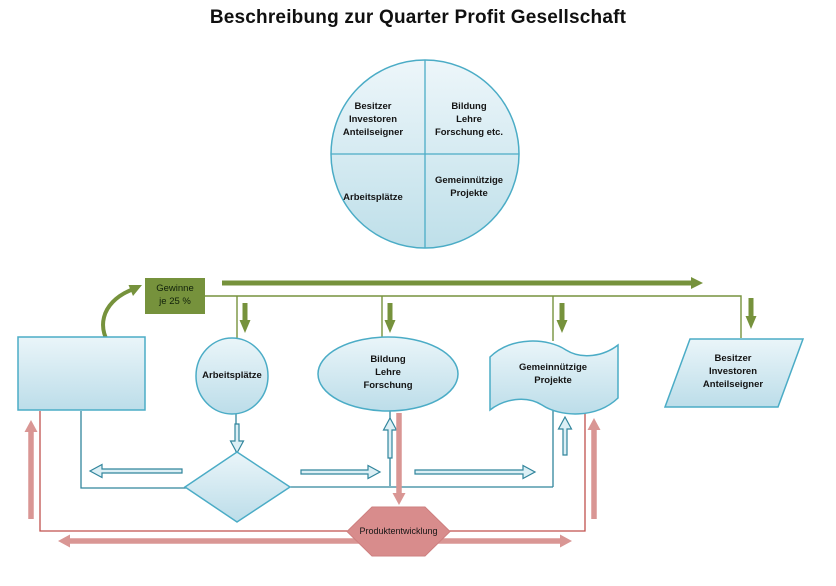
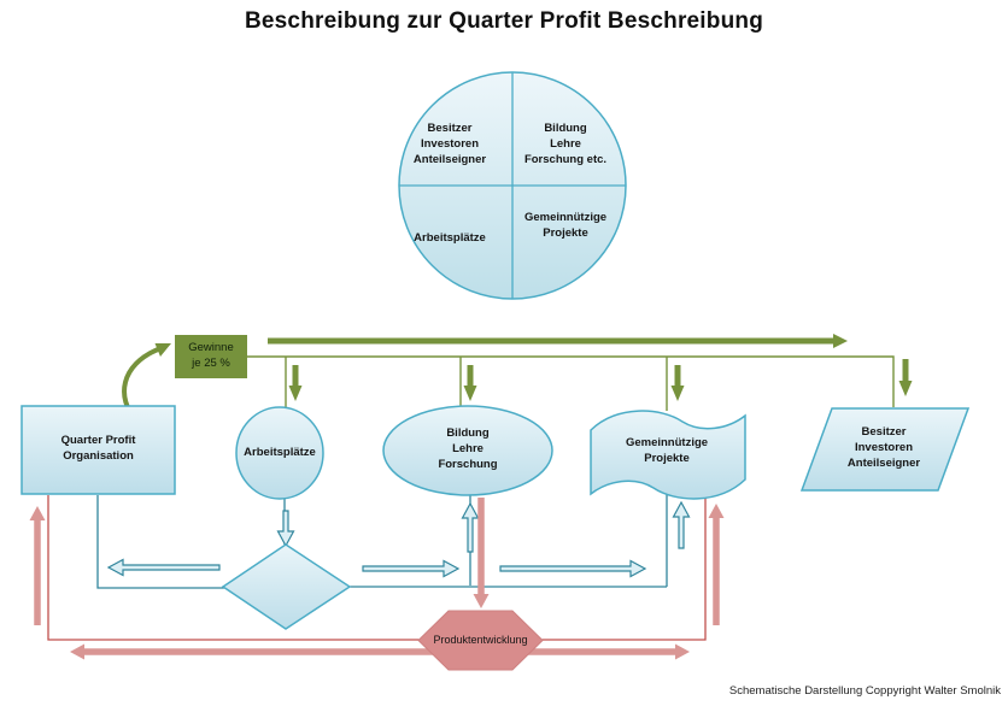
- Beschreibung zur Quarter Profit Gesellschaft
+ Beschreibung zur Quarter Profit Beschreibung
  Besitzer
  Investoren
  Anteilseigner
  Bildung
  Lehre
  Forschung etc.
  Arbeitsplätze
  Gemeinnützige
  Projekte
  Gewinne
  je 25 %
+ Quarter Profit
+ Organisation
  Arbeitsplätze
  Bildung
  Lehre
  Forschung
  Gemeinnützige
  Projekte
  Besitzer
  Investoren
  Anteilseigner
  Produktentwicklung
+ Schematische Darstellung Coppyright Walter Smolnik
